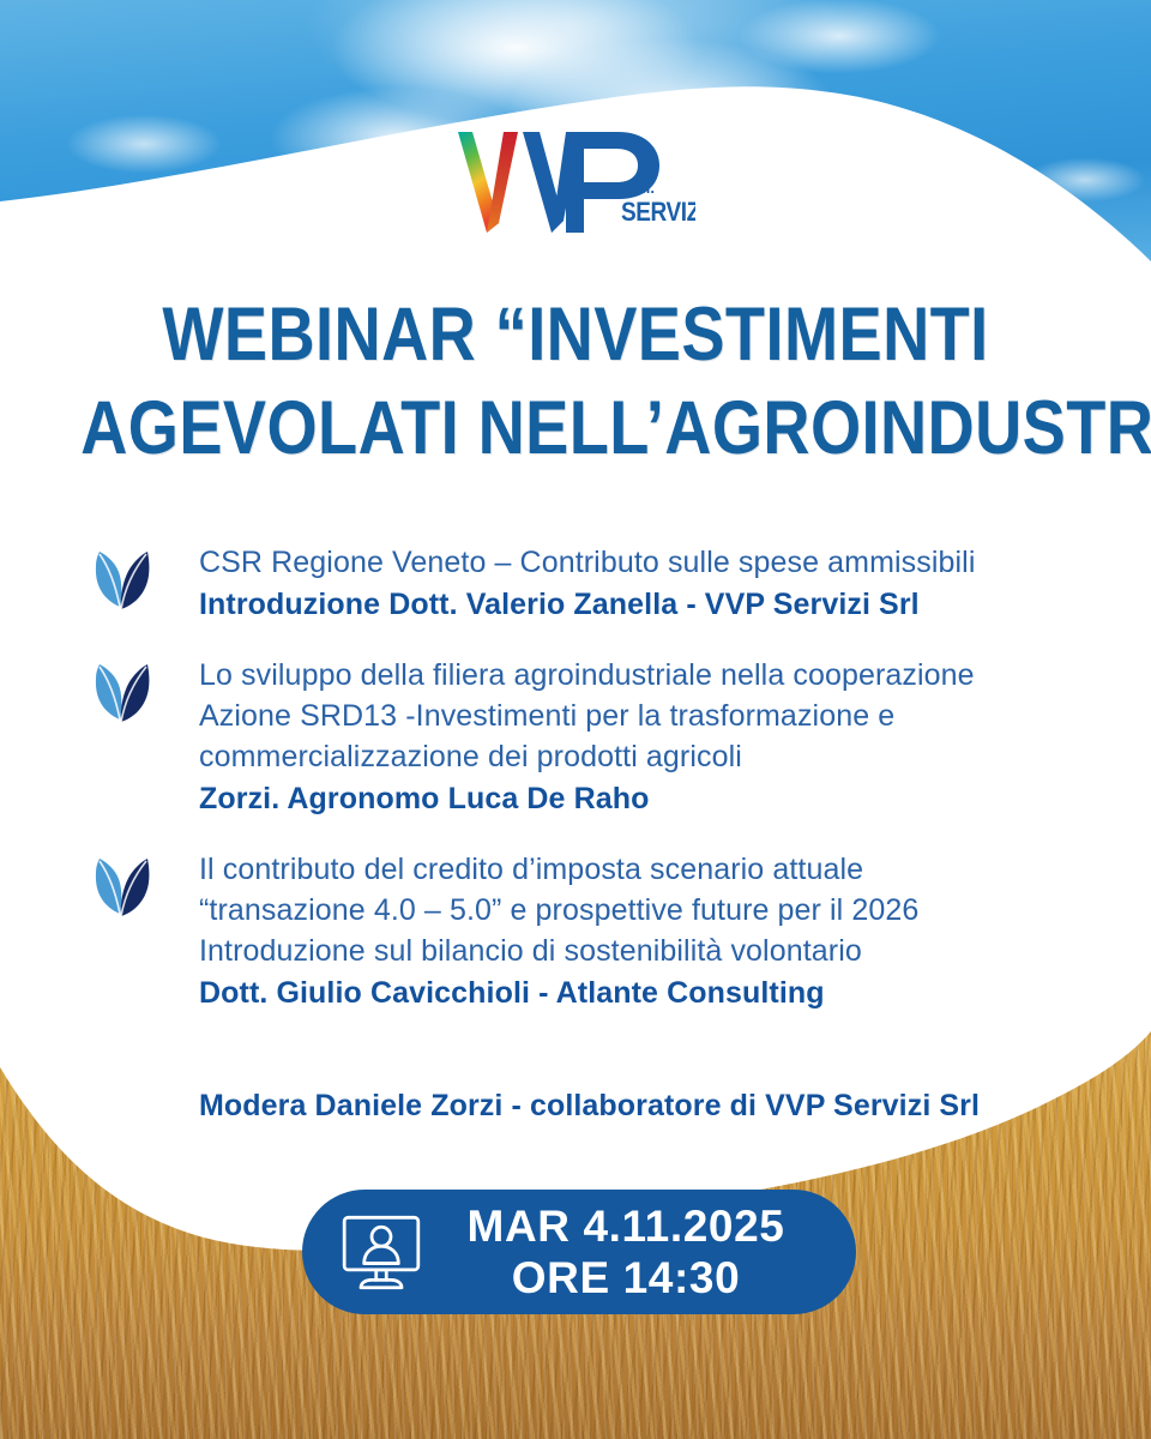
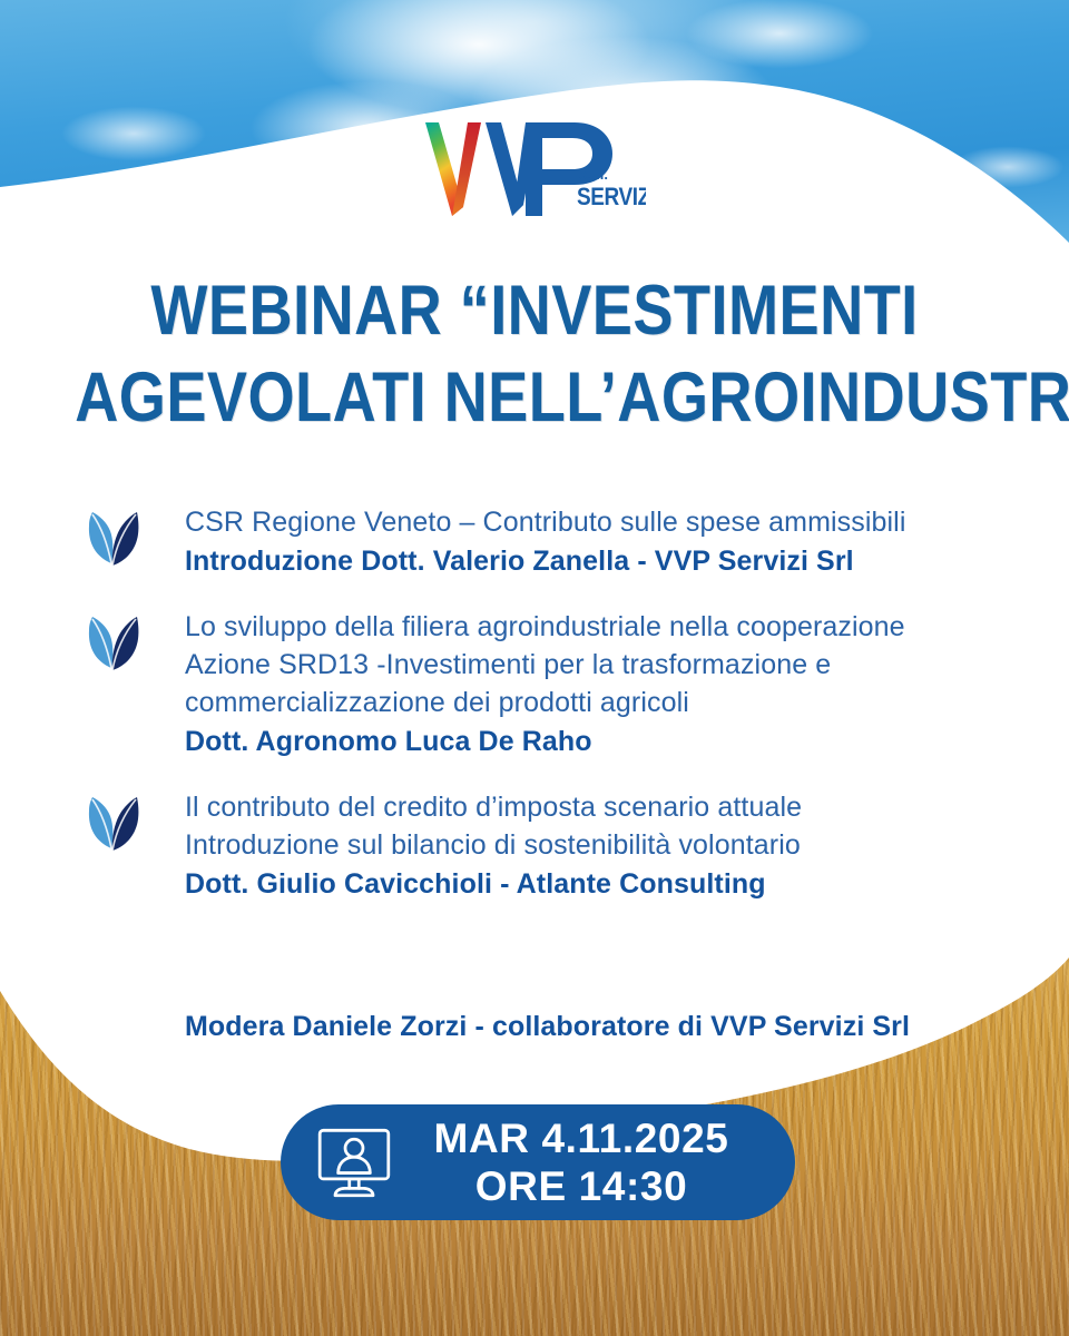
  s.r.l.
  SERVIZ
  WEBINAR “INVESTIMENTI
  AGEVOLATI NELL’AGROINDUSTR
  CSR Regione Veneto – Contributo sulle spese ammissibili
  Introduzione Dott. Valerio Zanella - VVP Servizi Srl
  Lo sviluppo della filiera agroindustriale nella cooperazione
  Azione SRD13 -Investimenti per la trasformazione e
  commercializzazione dei prodotti agricoli
- Zorzi. Agronomo Luca De Raho
+ Dott. Agronomo Luca De Raho
  Il contributo del credito d’imposta scenario attuale
- “transazione 4.0 – 5.0” e prospettive future per il 2026
  Introduzione sul bilancio di sostenibilità volontario
  Dott. Giulio Cavicchioli - Atlante Consulting
  Modera Daniele Zorzi - collaboratore di VVP Servizi Srl
  MAR 4.11.2025
  ORE 14:30
